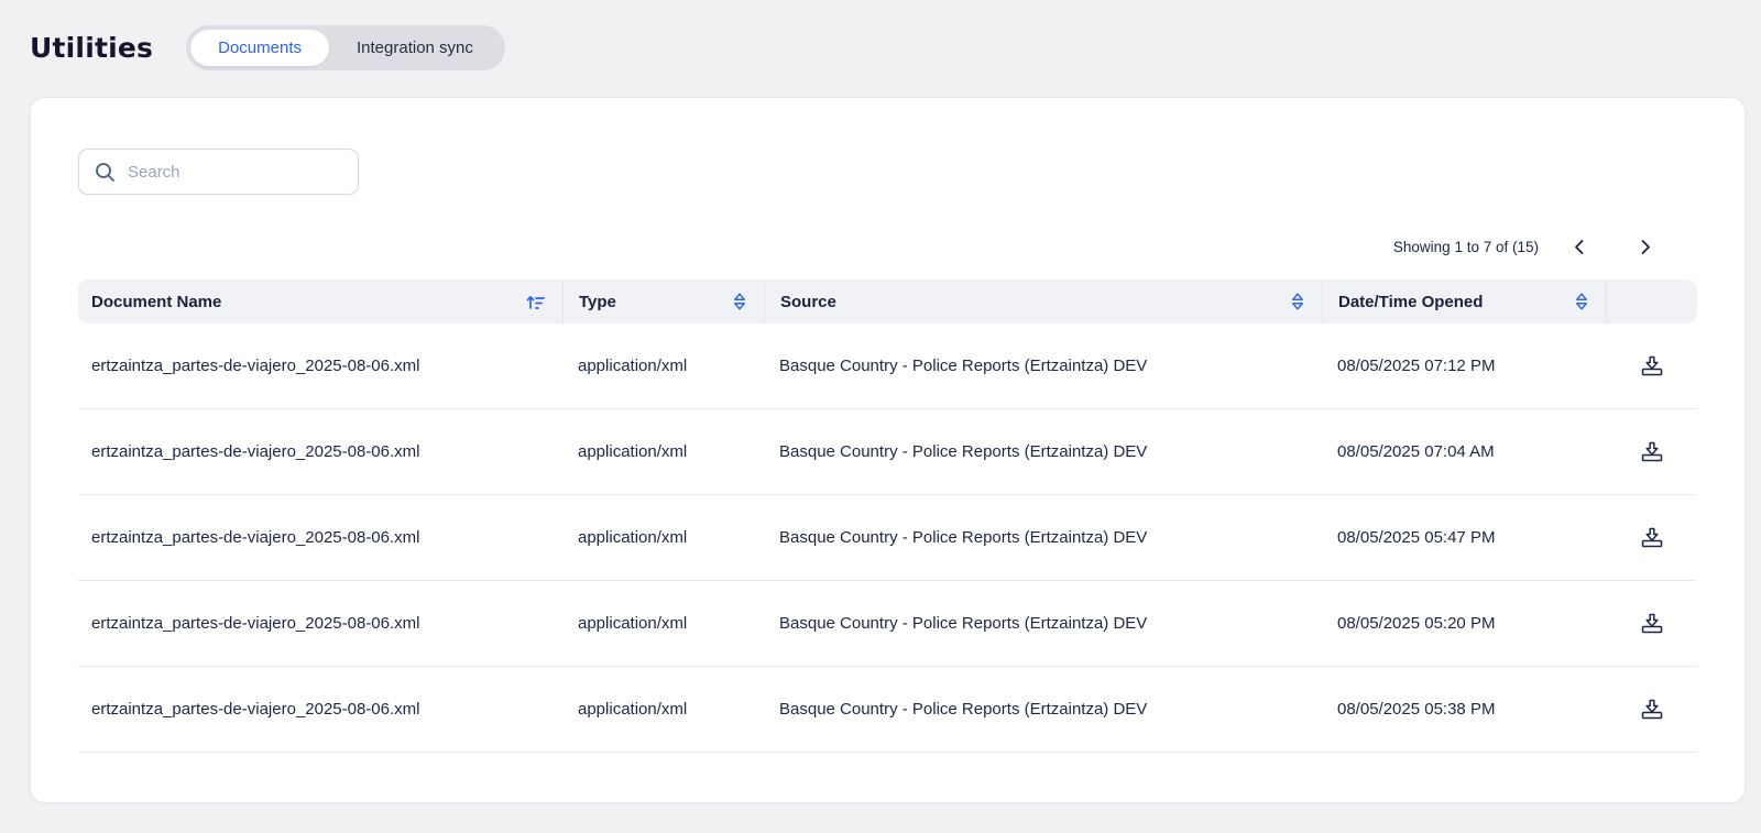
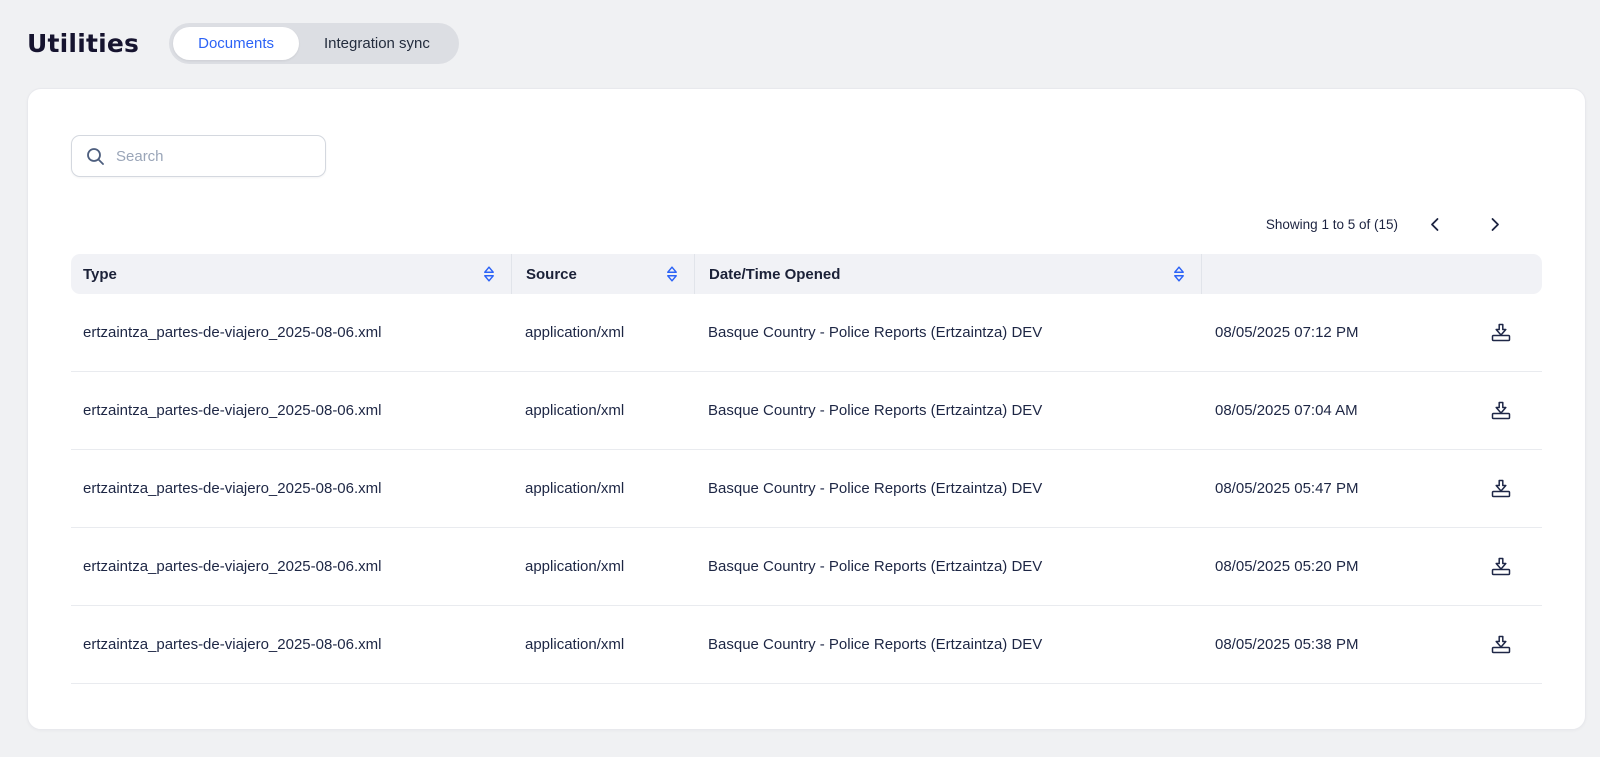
  Utilities
  Documents
  Integration sync
  Search
- Showing 1 to 7 of (15)
+ Showing 1 to 5 of (15)
- Document Name
  Type
  Source
  Date/Time Opened
  ertzaintza_partes-de-viajero_2025-08-06.xml
  application/xml
  Basque Country - Police Reports (Ertzaintza) DEV
  08/05/2025 07:12 PM
  ertzaintza_partes-de-viajero_2025-08-06.xml
  application/xml
  Basque Country - Police Reports (Ertzaintza) DEV
  08/05/2025 07:04 AM
  ertzaintza_partes-de-viajero_2025-08-06.xml
  application/xml
  Basque Country - Police Reports (Ertzaintza) DEV
  08/05/2025 05:47 PM
  ertzaintza_partes-de-viajero_2025-08-06.xml
  application/xml
  Basque Country - Police Reports (Ertzaintza) DEV
  08/05/2025 05:20 PM
  ertzaintza_partes-de-viajero_2025-08-06.xml
  application/xml
  Basque Country - Police Reports (Ertzaintza) DEV
  08/05/2025 05:38 PM
